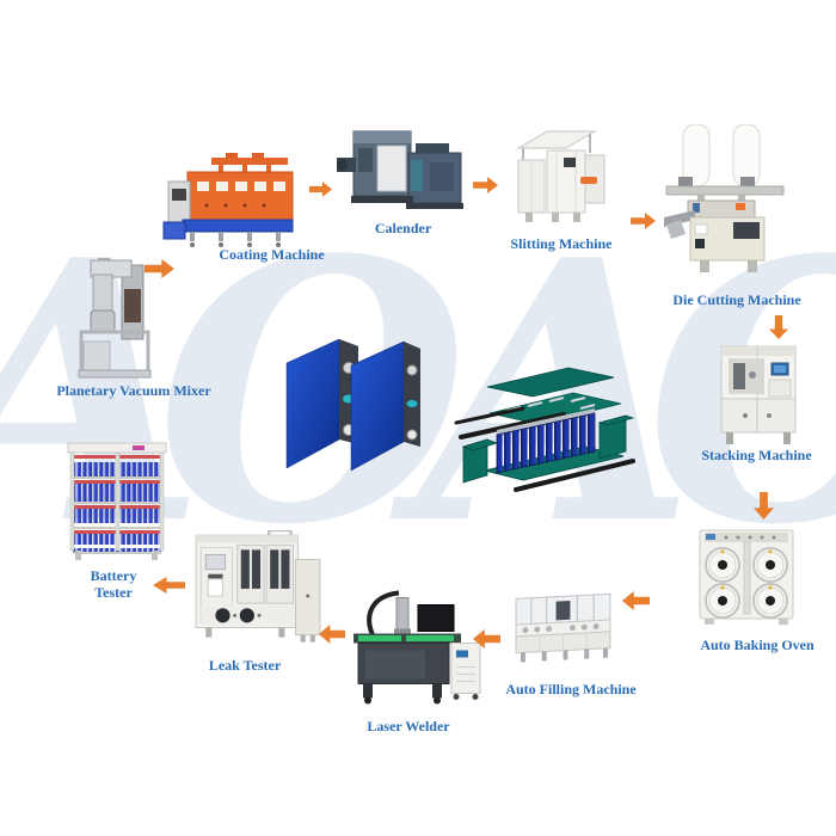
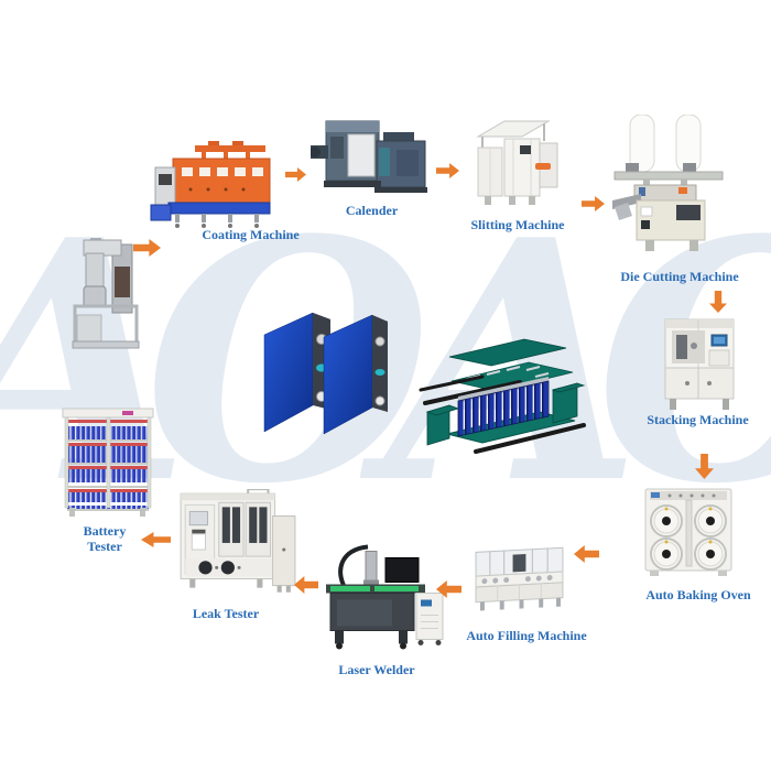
- Planetary Vacuum Mixer
  Coating Machine
  Calender
  Slitting Machine
  Die Cutting Machine
  Stacking Machine
  Auto Baking Oven
  Auto Filling Machine
  Laser Welder
  Leak Tester
  Battery Tester
